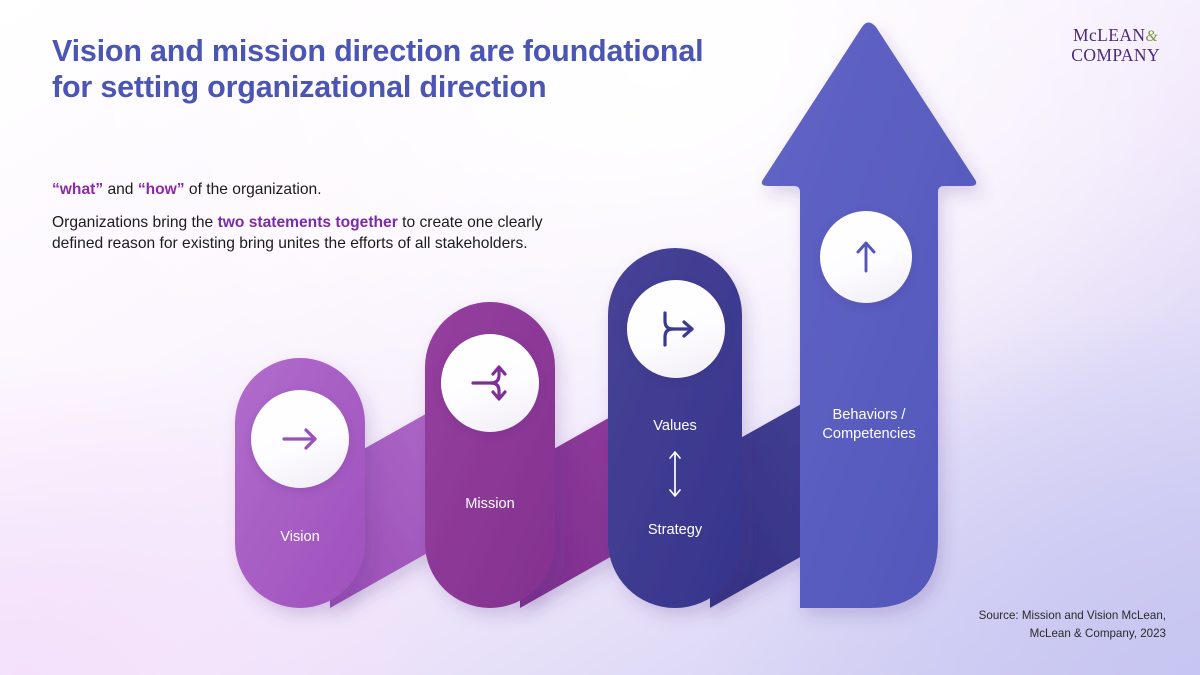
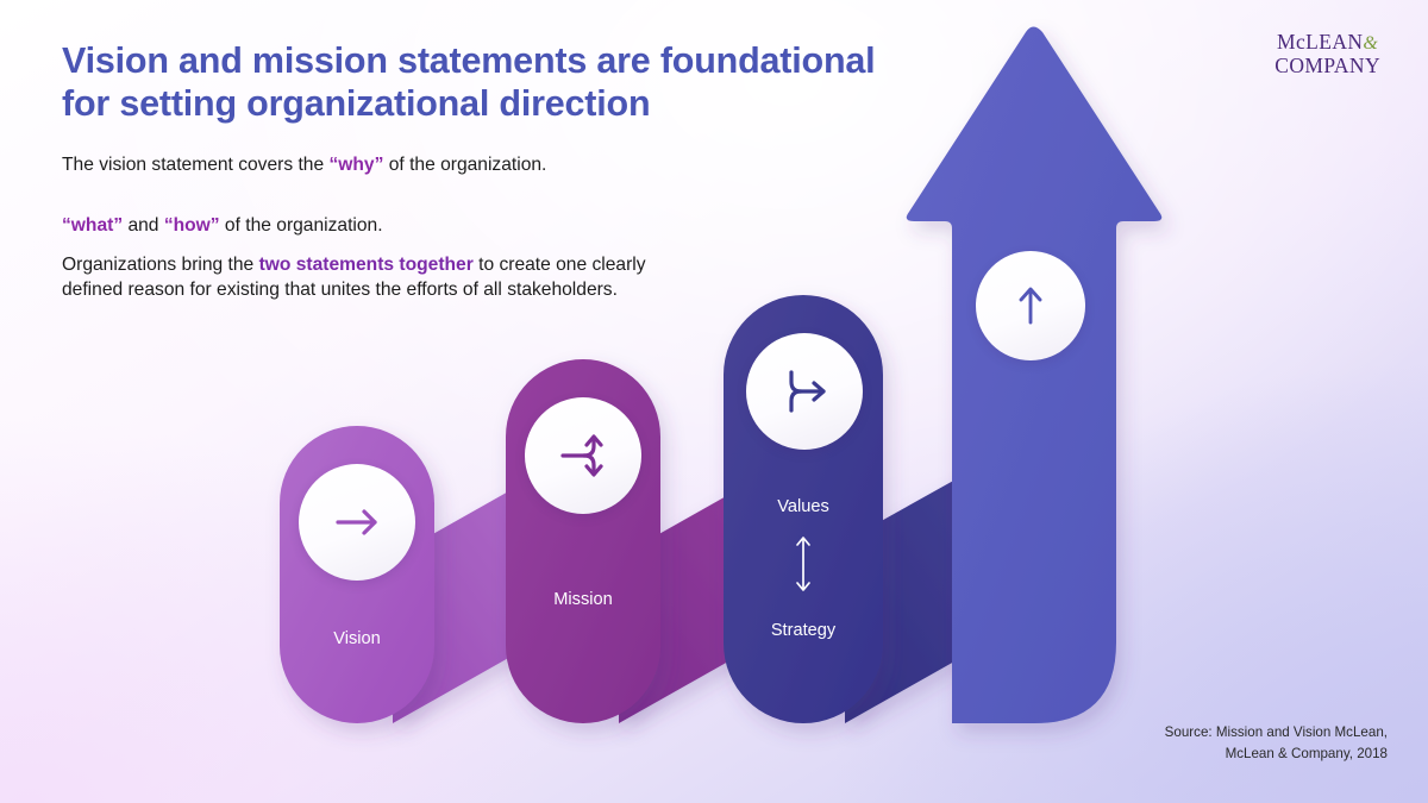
  Vision
  Mission
  Values
  Strategy
- Behaviors /
- Competencies
- Vision and mission direction are foundational
+ Vision and mission statements are foundational
  for setting organizational direction
+ The vision statement covers the “why” of the organization.
  “what” and “how” of the organization.
- Organizations bring the two statements together to create one clearly defined reason for existing bring unites the efforts of all stakeholders.
+ Organizations bring the two statements together to create one clearly defined reason for existing that unites the efforts of all stakeholders.
  McLEAN&
  COMPANY
  Source: Mission and Vision McLean,
- McLean & Company, 2023
+ McLean & Company, 2018
